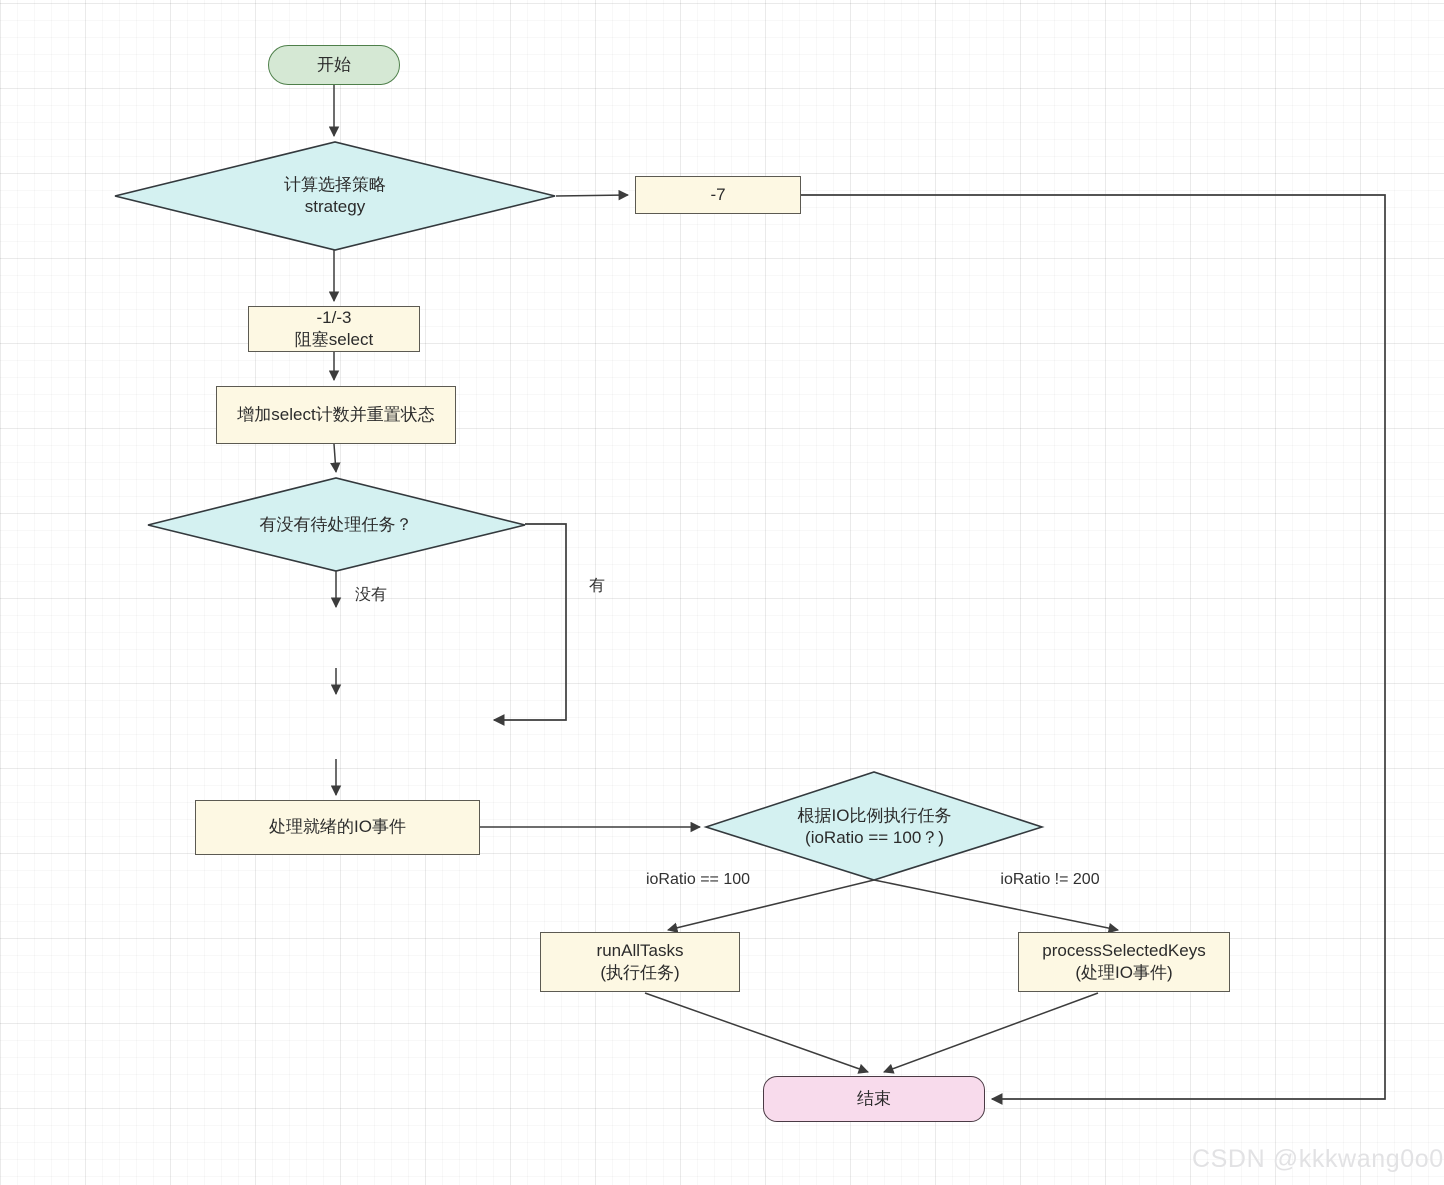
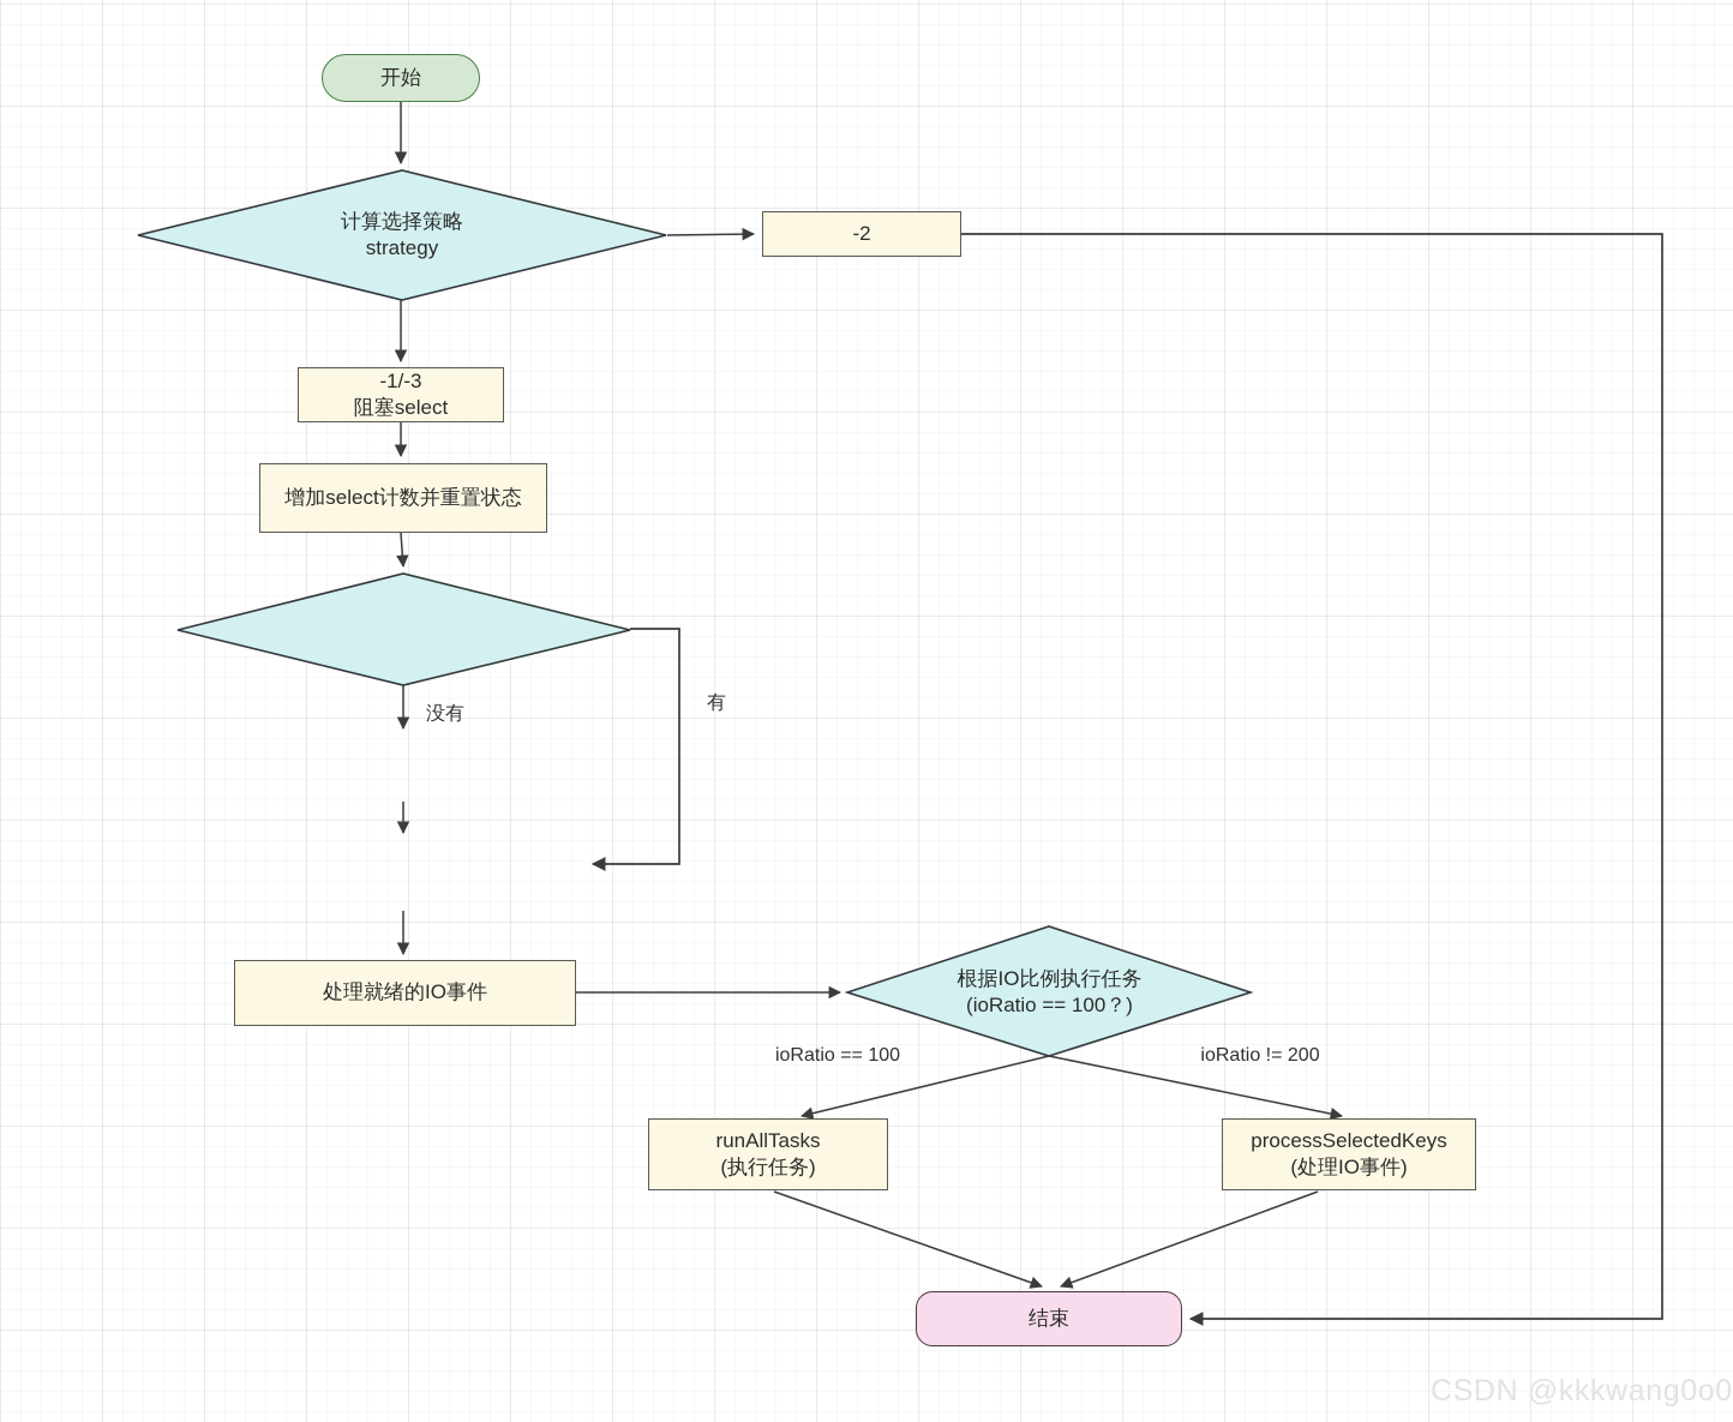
  开始
  计算选择策略
  strategy
- -7
+ -2
  -1/-3
  阻塞select
  增加select计数并重置状态
- 有没有待处理任务？
  处理就绪的IO事件
  根据IO比例执行任务
  (ioRatio == 100？)
  runAllTasks
  (执行任务)
  processSelectedKeys
  (处理IO事件)
  结束
  没有
  有
  ioRatio == 100
  ioRatio != 200
  CSDN @kkkwang0o0
